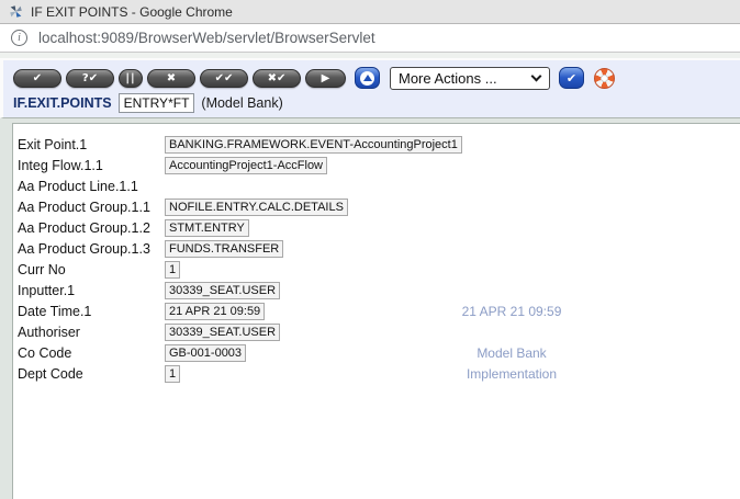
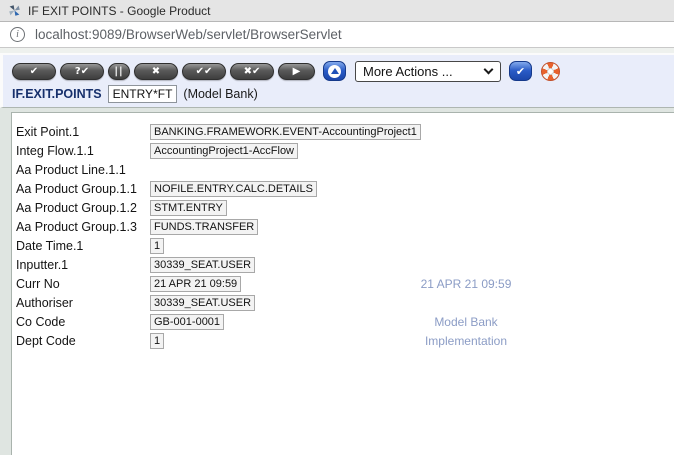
- IF EXIT POINTS - Google Chrome
+ IF EXIT POINTS - Google Product
  localhost:9089/BrowserWeb/servlet/BrowserServlet
  ✔
  ?✔
  ||
  ✖
  ✔✔
  ✖✔
  ▶
  More Actions ...
  ✔
  IF.EXIT.POINTS
  ENTRY*FT
  (Model Bank)
  Exit Point.1
  BANKING.FRAMEWORK.EVENT-AccountingProject1
  Integ Flow.1.1
  AccountingProject1-AccFlow
  Aa Product Line.1.1
  Aa Product Group.1.1
  NOFILE.ENTRY.CALC.DETAILS
  Aa Product Group.1.2
  STMT.ENTRY
  Aa Product Group.1.3
  FUNDS.TRANSFER
- Curr No
+ Date Time.1
  1
  Inputter.1
  30339_SEAT.USER
- Date Time.1
+ Curr No
  21 APR 21 09:59
  21 APR 21 09:59
  Authoriser
  30339_SEAT.USER
  Co Code
- GB-001-0003
+ GB-001-0001
  Model Bank
  Dept Code
  1
  Implementation
